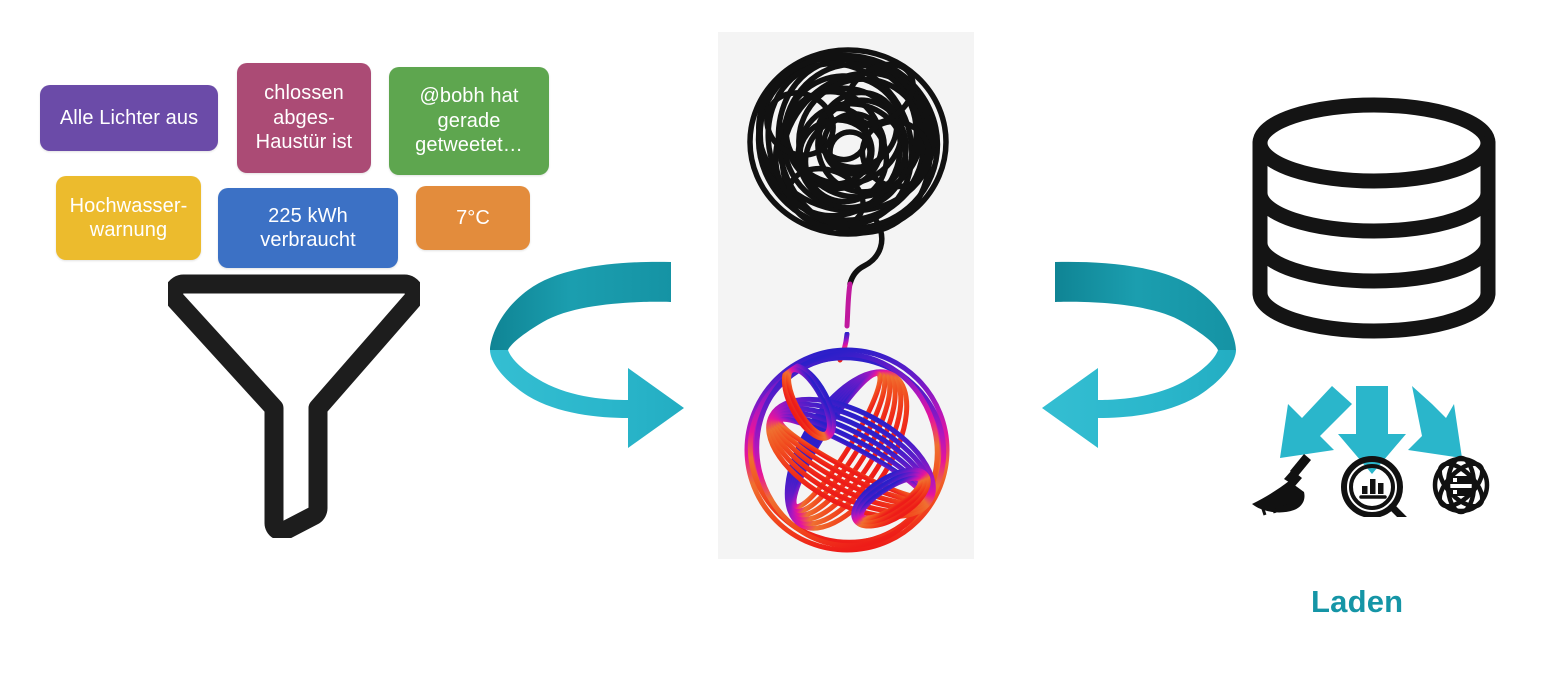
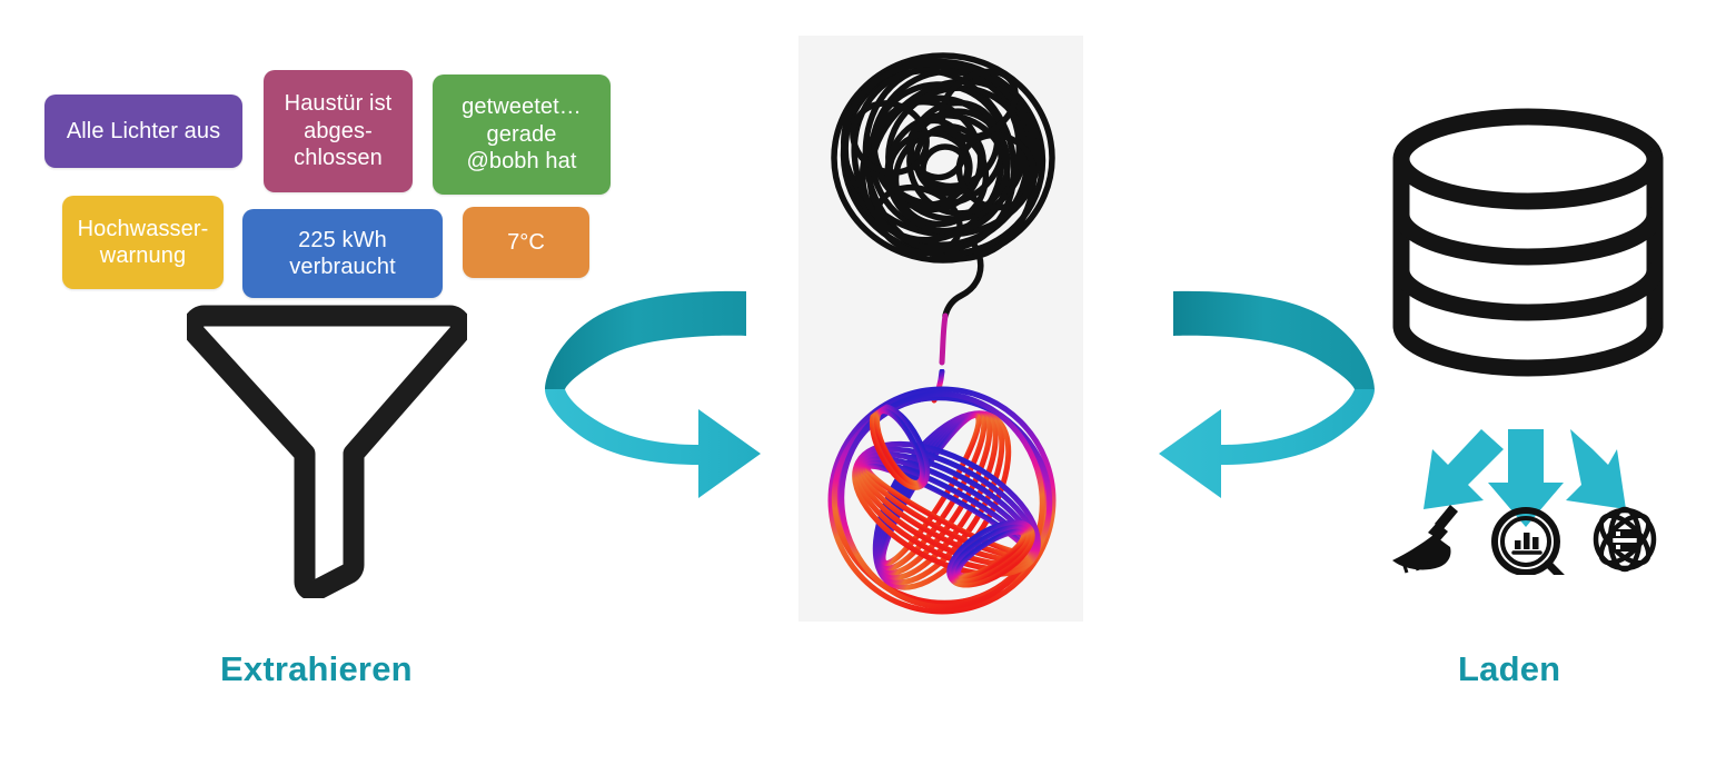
  Alle Lichter aus
- chlossen
+ Haustür ist
  abges-
- Haustür ist
+ chlossen
- @bobh hat
+ getweetet…
  gerade
- getweetet…
+ @bobh hat
  Hochwasser-
  warnung
  225 kWh
  verbraucht
  7°C
+ Extrahieren
  Laden
